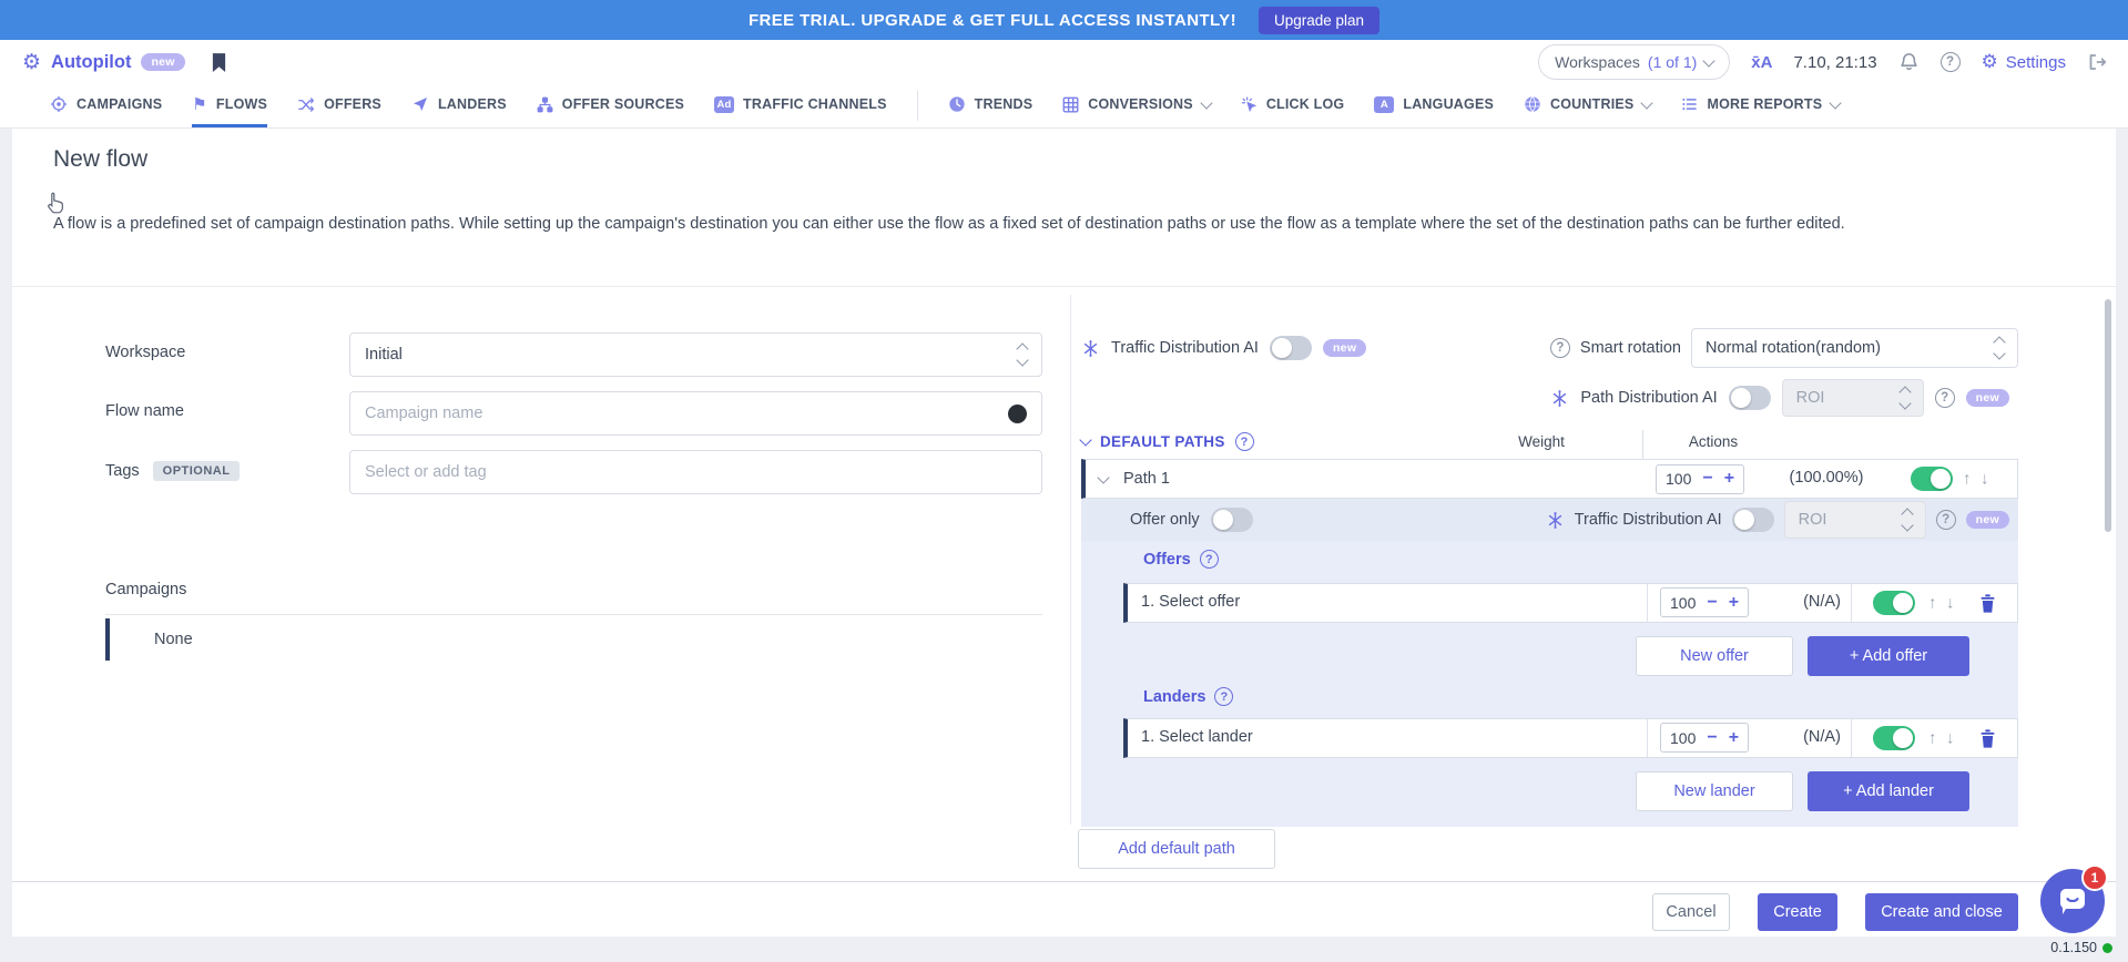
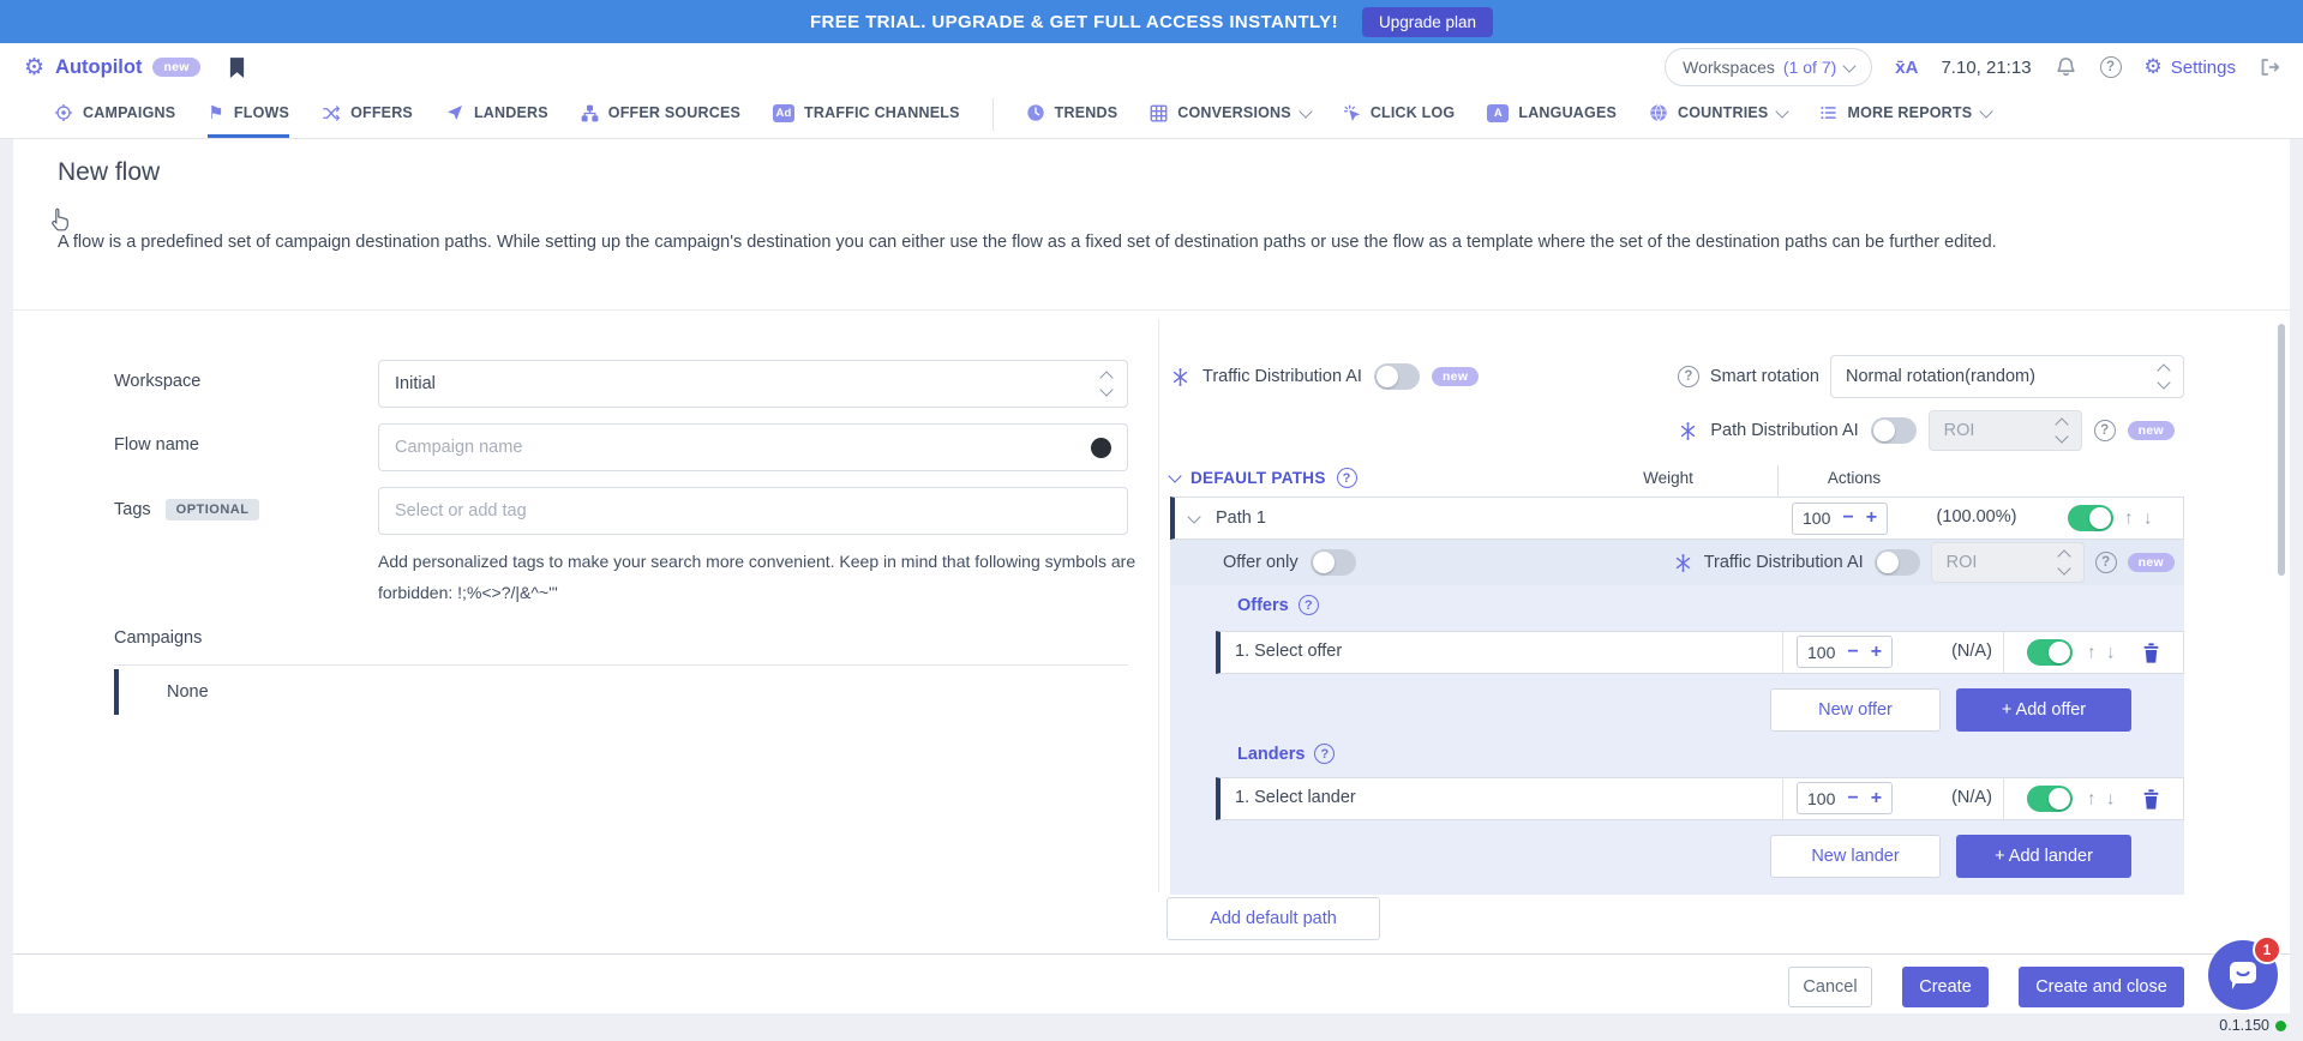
  FREE TRIAL. UPGRADE & GET FULL ACCESS INSTANTLY!
  Upgrade plan
  ⚙
  Autopilot
  new
  Workspaces
- (1 of 1)
+ (1 of 7)
  x̄A
  7.10, 21:13
  ?
  ⚙
  Settings
  CAMPAIGNS
  ⚑
  FLOWS
  OFFERS
  LANDERS
  OFFER SOURCES
  Ad
  TRAFFIC CHANNELS
  TRENDS
  CONVERSIONS
  CLICK LOG
  A
  LANGUAGES
  COUNTRIES
  MORE REPORTS
  New flow
  A flow is a predefined set of campaign destination paths. While setting up the campaign's destination you can either use the flow as a fixed set of destination paths or use the flow as a template where the set of the destination paths can be further edited.
  Workspace
  Initial
  Flow name
  Campaign name
  Tags OPTIONAL
  Select or add tag
+ Add personalized tags to make your search more convenient. Keep in mind that following symbols are forbidden: !;%<>?/|&^~'"
  Campaigns
  None
  Traffic Distribution AI
  new
  ?
  Smart rotation
  Normal rotation(random)
  Path Distribution AI
  ROI
  ?
  new
  DEFAULT PATHS
  ?
  Weight
  Actions
  Path 1
  100
  −
  +
  (100.00%)
  ↑
  ↓
  Offer only
  Traffic Distribution AI
  ROI
  ?
  new
  Offers
  ?
  1. Select offer
  100
  −
  +
  (N/A)
  ↑
  ↓
  New offer
  + Add offer
  Landers
  ?
  1. Select lander
  100
  −
  +
  (N/A)
  ↑
  ↓
  New lander
  + Add lander
  Add default path
  Cancel
  Create
  Create and close
  1
  0.1.150
